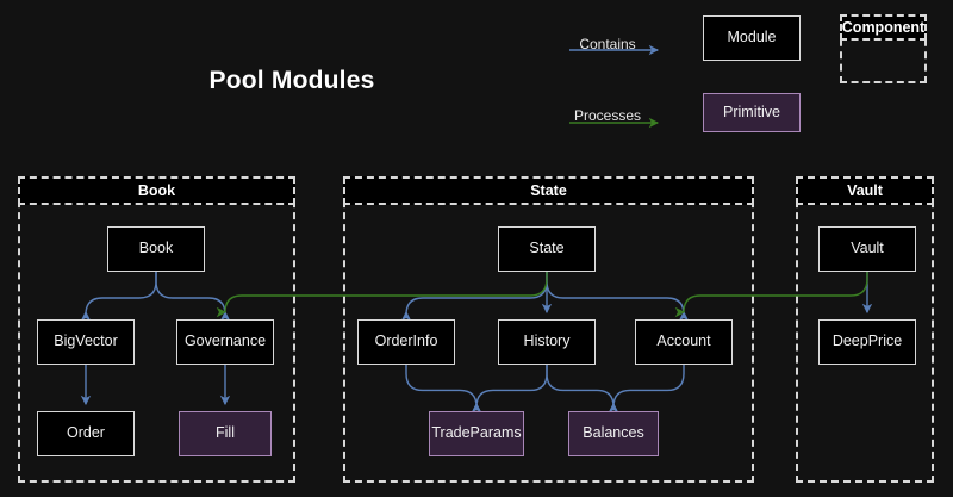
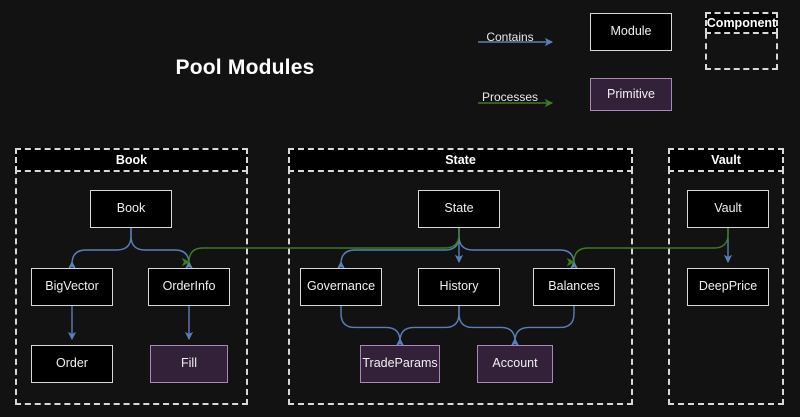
  Pool Modules
  Contains
  Processes
  Module
  Primitive
  Component
  Book
  State
  Vault
  Book
  BigVector
- Governance
+ OrderInfo
  Order
  Fill
  State
- OrderInfo
+ Governance
  History
- Account
+ Balances
  TradeParams
- Balances
+ Account
  Vault
  DeepPrice
